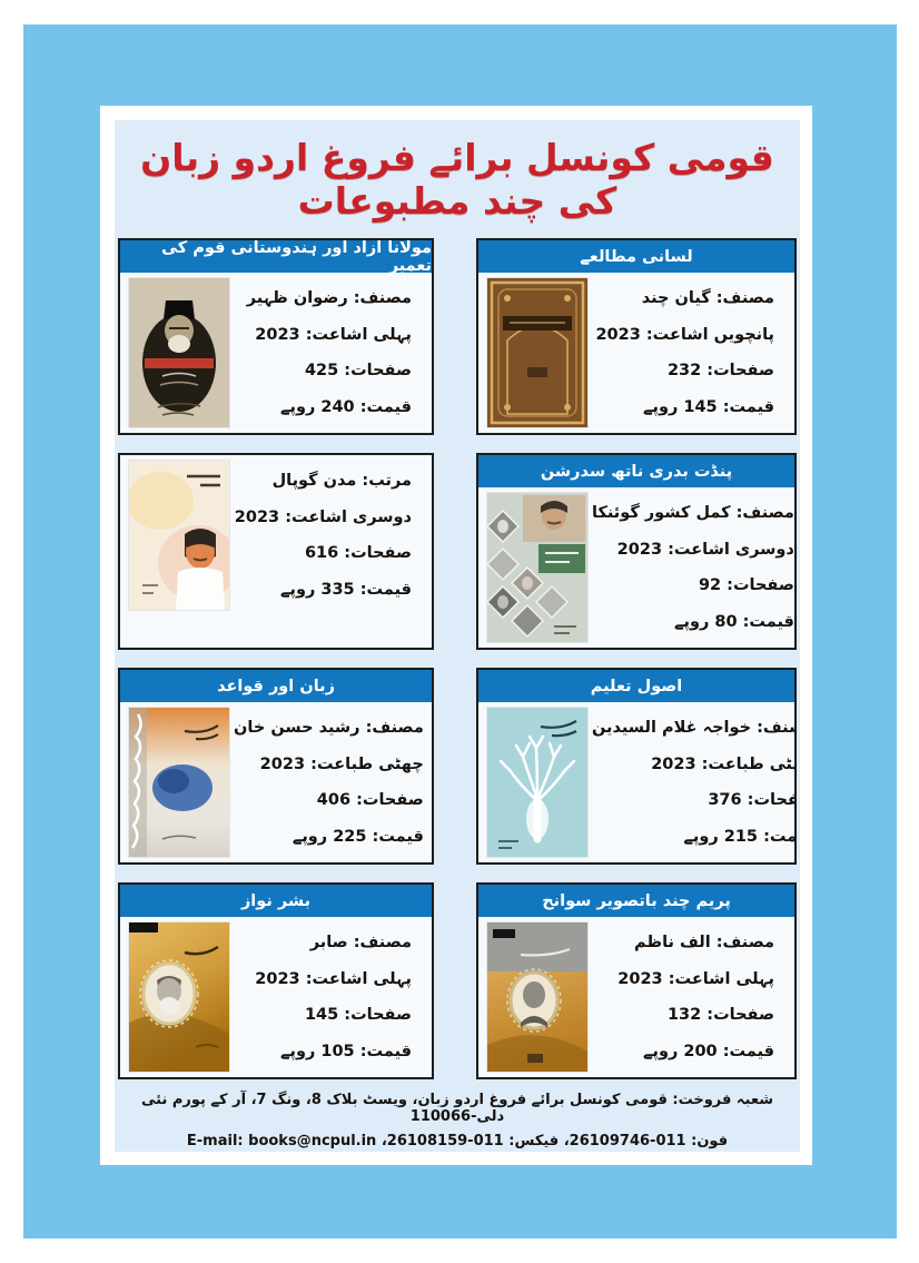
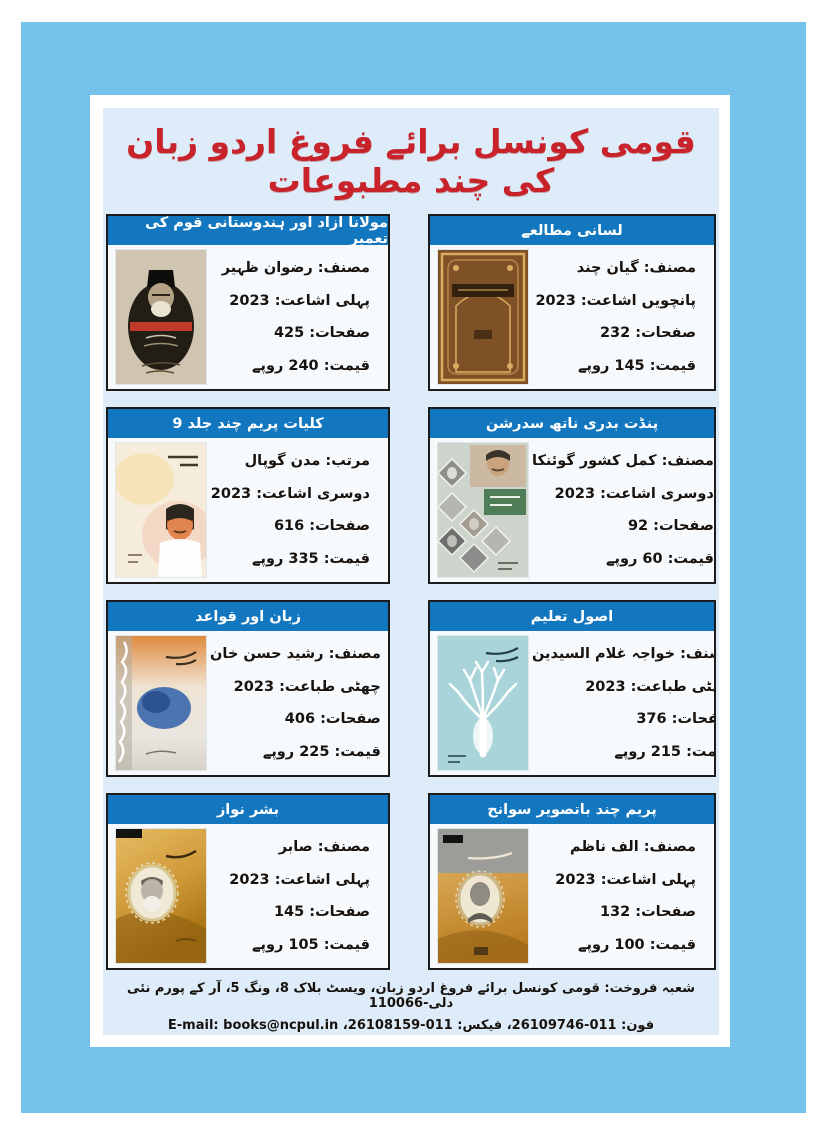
  قومی کونسل برائے فروغ اردو زبان کی چند مطبوعات
  مولانا آزاد اور ہندوستانی قوم کی تعمیر
  مصنف: رضوان ظہیر
  پہلی اشاعت: 2023
  صفحات: 425
  قیمت: 240 روپے
  لسانی مطالعے
  مصنف: گیان چند
  پانچویں اشاعت: 2023
  صفحات: 232
  قیمت: 145 روپے
+ کلیات پریم چند جلد 9
  مرتب: مدن گوپال
  دوسری اشاعت: 2023
  صفحات: 616
  قیمت: 335 روپے
  پنڈت بدری ناتھ سدرشن
  مصنف: کمل کشور گوئنکا
  دوسری اشاعت: 2023
  صفحات: 92
- قیمت: 80 روپے
+ قیمت: 60 روپے
  زبان اور قواعد
  مصنف: رشید حسن خان
  چھٹی طباعت: 2023
  صفحات: 406
  قیمت: 225 روپے
  اصول تعلیم
  نف: خواجہ غلام السیدین
  ٹی طباعت: 2023
  فحات: 376
  مت: 215 روپے
  بشر نواز
  مصنف: صابر
  پہلی اشاعت: 2023
  صفحات: 145
  قیمت: 105 روپے
  پریم چند باتصویر سوانح
  مصنف: الف ناظم
  پہلی اشاعت: 2023
  صفحات: 132
- قیمت: 200 روپے
+ قیمت: 100 روپے
- شعبہ فروخت: قومی کونسل برائے فروغ اردو زبان، ویسٹ بلاک 8، ونگ 7، آر کے پورم نئی دلی-110066
+ شعبہ فروخت: قومی کونسل برائے فروغ اردو زبان، ویسٹ بلاک 8، ونگ 5، آر کے پورم نئی دلی-110066
  فون: 011-26109746، فیکس: 011-26108159، E-mail: books@ncpul.in
